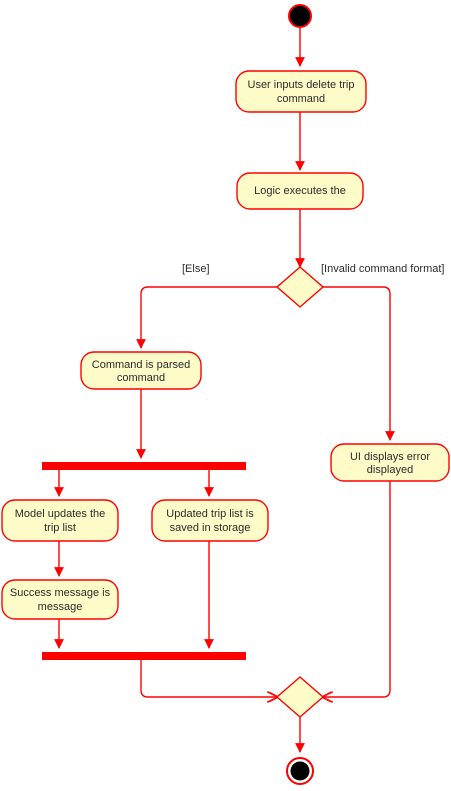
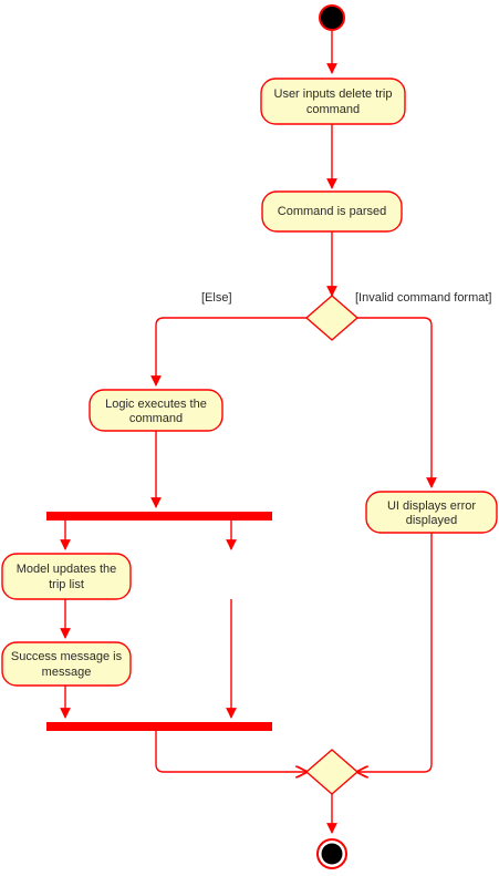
  User inputs delete trip
  command
- Logic executes the
+ Command is parsed
  [Else]
  [Invalid command format]
- Command is parsed
+ Logic executes the
  command
  UI displays error
  displayed
  Model updates the
  trip list
- Updated trip list is
- saved in storage
  Success message is
  message
